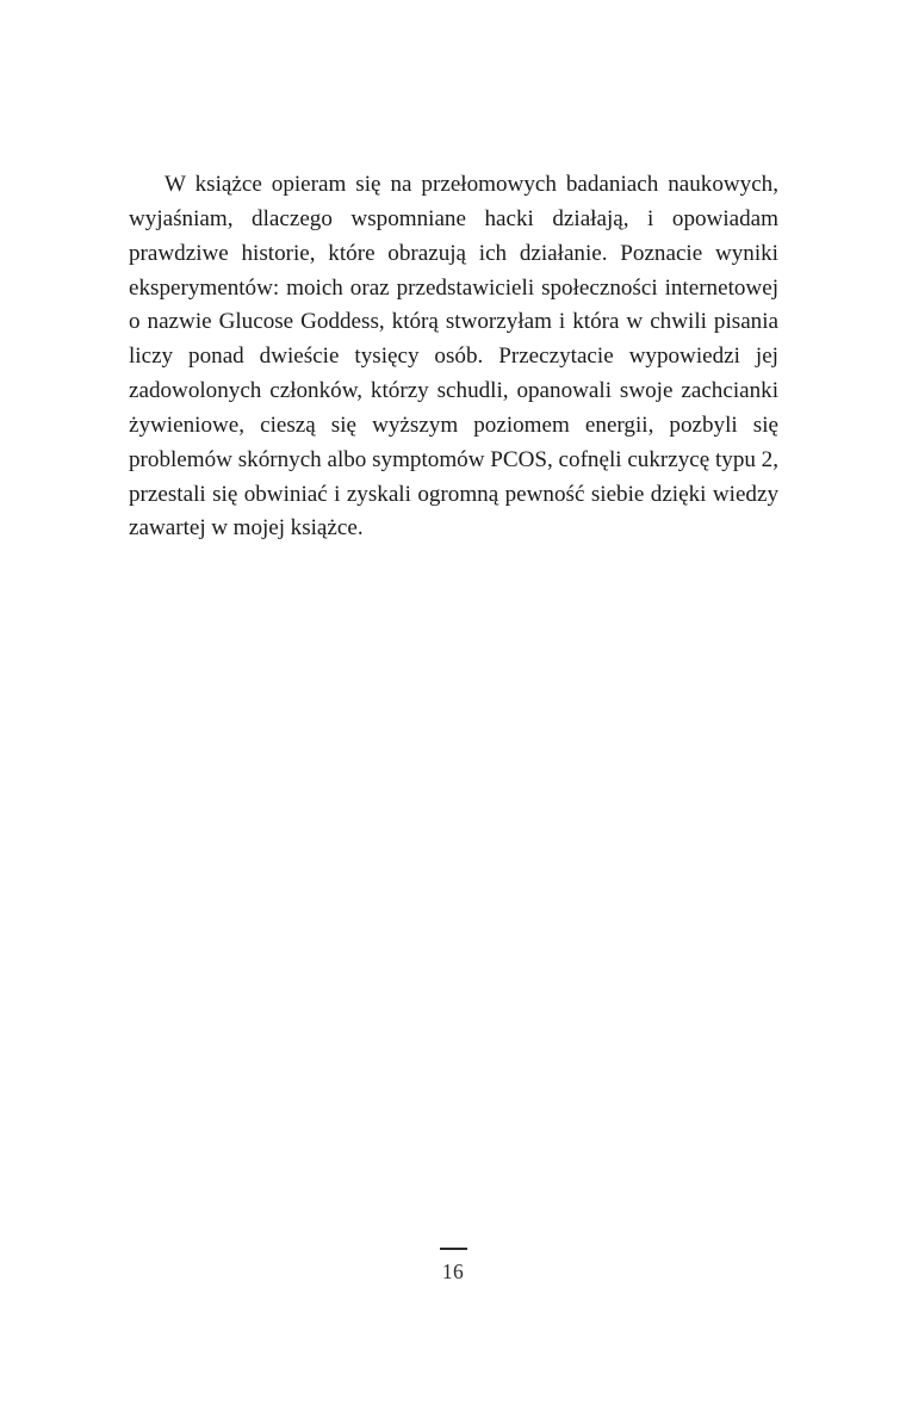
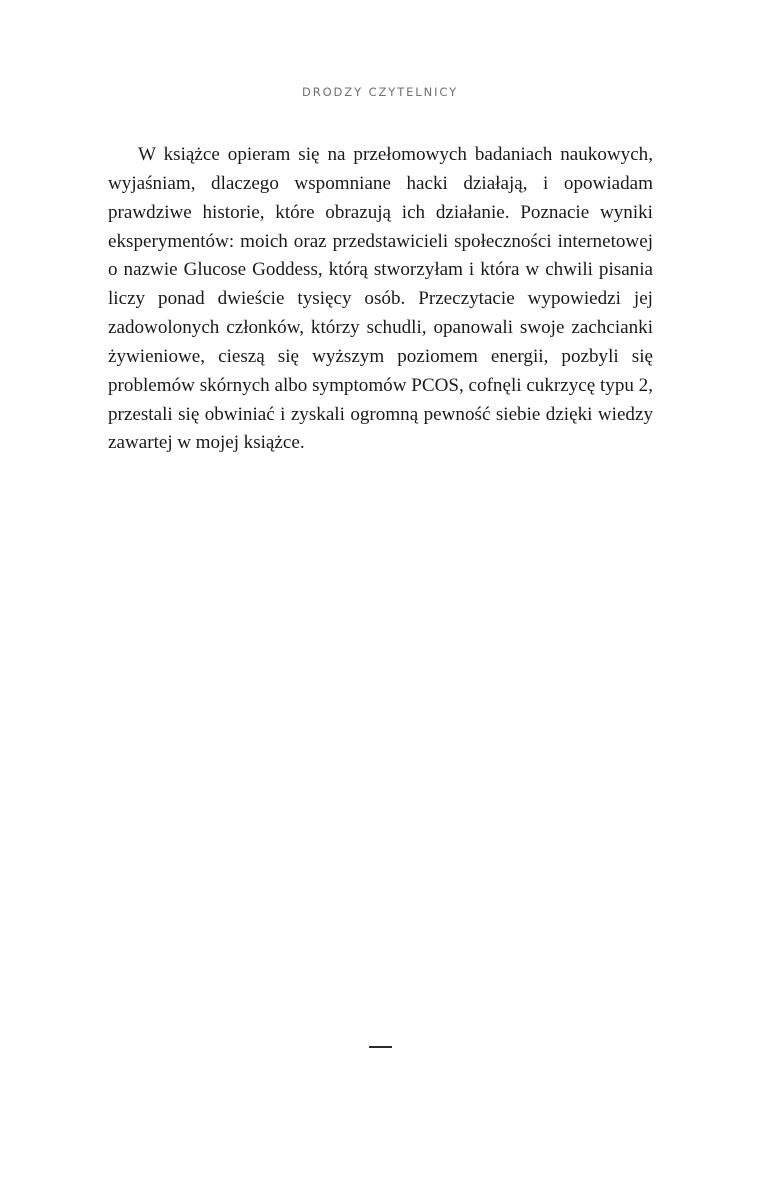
+ DRODZY CZYTELNICY
  W książce opieram się na przełomowych badaniach naukowych, wyjaśniam, dlaczego wspomniane hacki działają, i opowiadam prawdziwe historie, które obrazują ich działanie. Poznacie wyniki eksperymentów: moich oraz przedstawicieli społeczności internetowej o nazwie Glucose Goddess, którą stworzyłam i która w chwili pisania liczy ponad dwieście tysięcy osób. Przeczytacie wypowiedzi jej zadowolonych członków, którzy schudli, opanowali swoje zachcianki żywieniowe, cieszą się wyższym poziomem energii, pozbyli się problemów skórnych albo symptomów PCOS, cofnęli cukrzycę typu 2, przestali się obwiniać i zyskali ogromną pewność siebie dzięki wiedzy zawartej w mojej książce.
- 16
